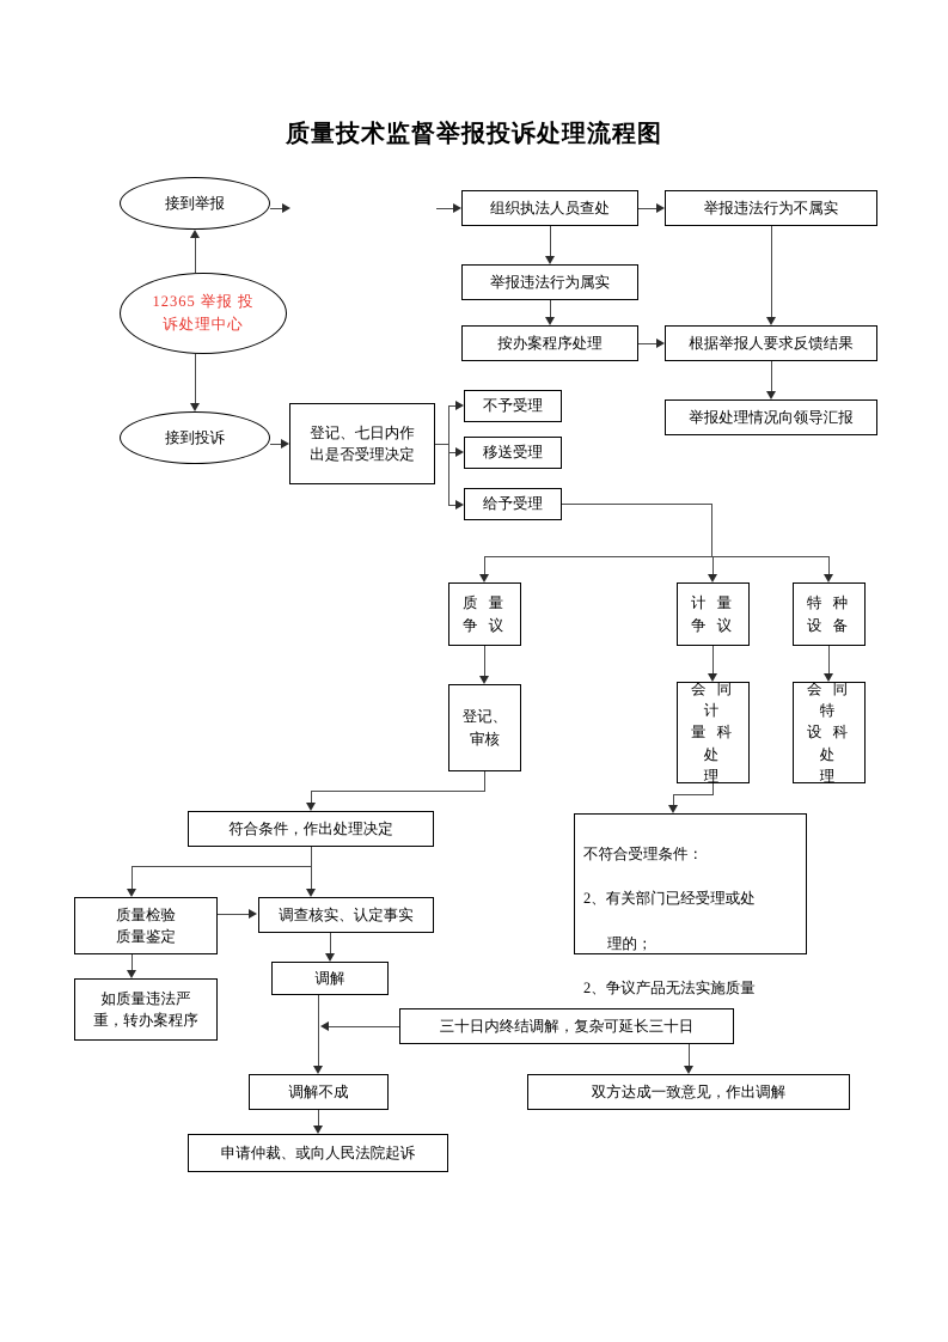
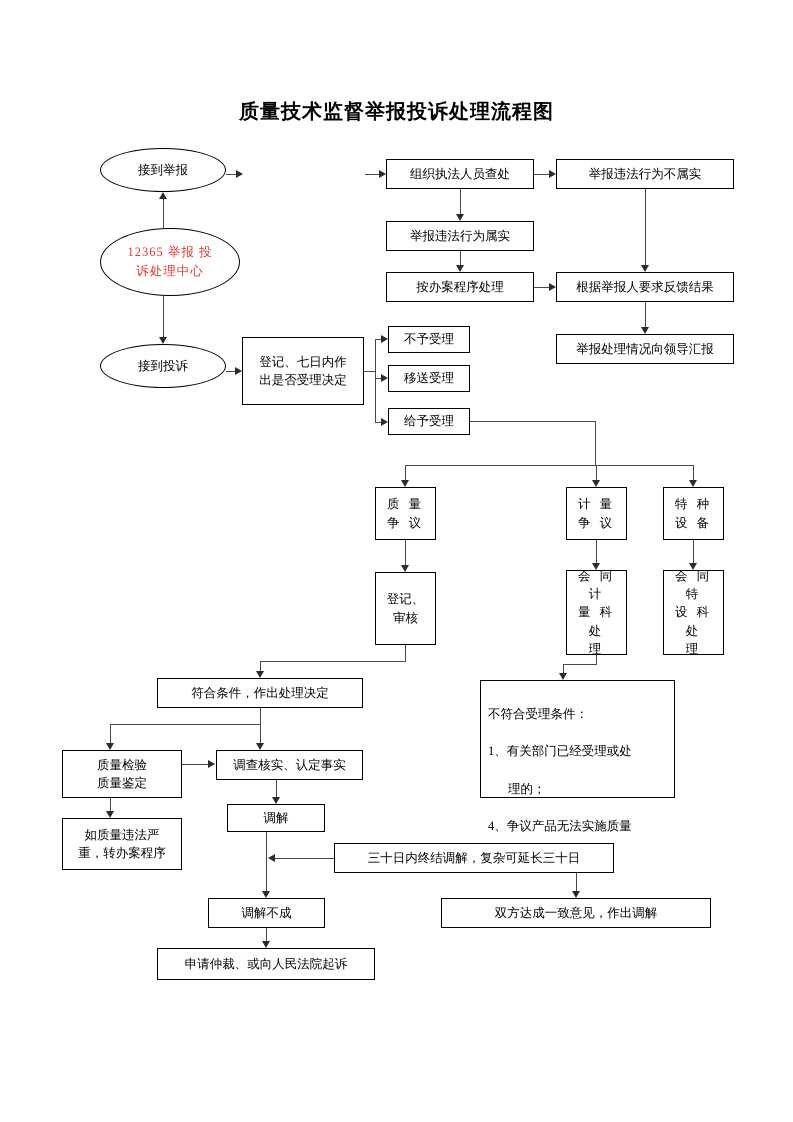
  质量技术监督举报投诉处理流程图
  接到举报
  12365 举报 投
  诉处理中心
  接到投诉
  组织执法人员查处
  举报违法行为不属实
  举报违法行为属实
  按办案程序处理
  根据举报人要求反馈结果
  举报处理情况向领导汇报
  登记、七日内作
  出是否受理决定
  不予受理
  移送受理
  给予受理
  质 量
  争 议
  计 量
  争 议
  特 种
  设 备
  登记、
  审核
  会 同 计
  量 科 处
  理
  会 同 特
  设 科 处
  理
  符合条件，作出处理决定
  不符合受理条件：
- 2、有关部门已经受理或处
+ 1、有关部门已经受理或处
  理的；
- 2、争议产品无法实施质量
+ 4、争议产品无法实施质量
  质量检验
  质量鉴定
  调查核实、认定事实
  如质量违法严
  重，转办案程序
  调解
  三十日内终结调解，复杂可延长三十日
  调解不成
  双方达成一致意见，作出调解
  申请仲裁、或向人民法院起诉
